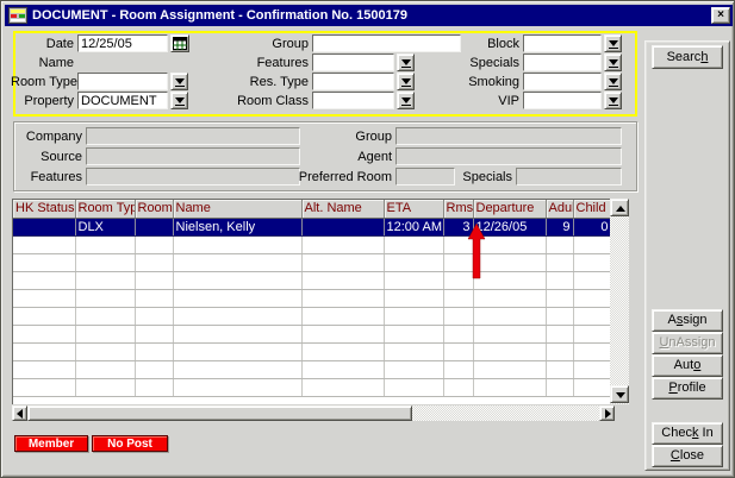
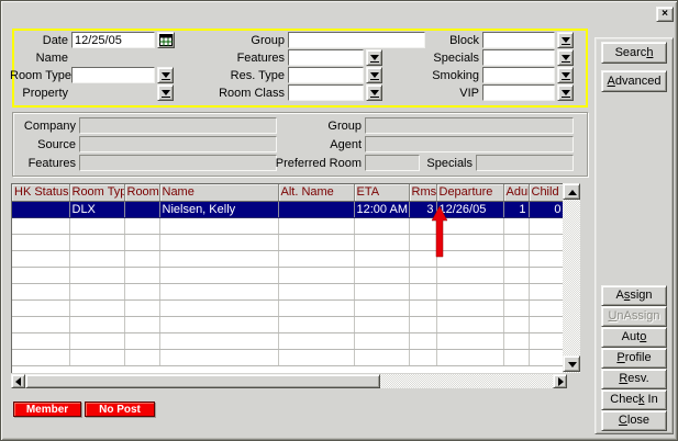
- DOCUMENT - Room Assignment - Confirmation No. 1500179
  ×
  Date
  12/25/05
  Name
  Room Type
  Property
- DOCUMENT
  Group
  Features
  Res. Type
  Room Class
  Block
  Specials
  Smoking
  VIP
  Company
  Source
  Features
  Group
  Agent
  Preferred Room
  Specials
  HK Status	Room Typ	Room	Name	Alt. Name	ETA	Rms	Departure	Adu	Child
- 	DLX		Nielsen, Kelly		12:00 AM	3	12/26/05	9	0
+ 	DLX		Nielsen, Kelly		12:00 AM	3	12/26/05	1	0
  Member
  No Post
  Search
+ Advanced
  Assign
  UnAssign
  Auto
  Profile
+ Resv.
  Check In
  Close
